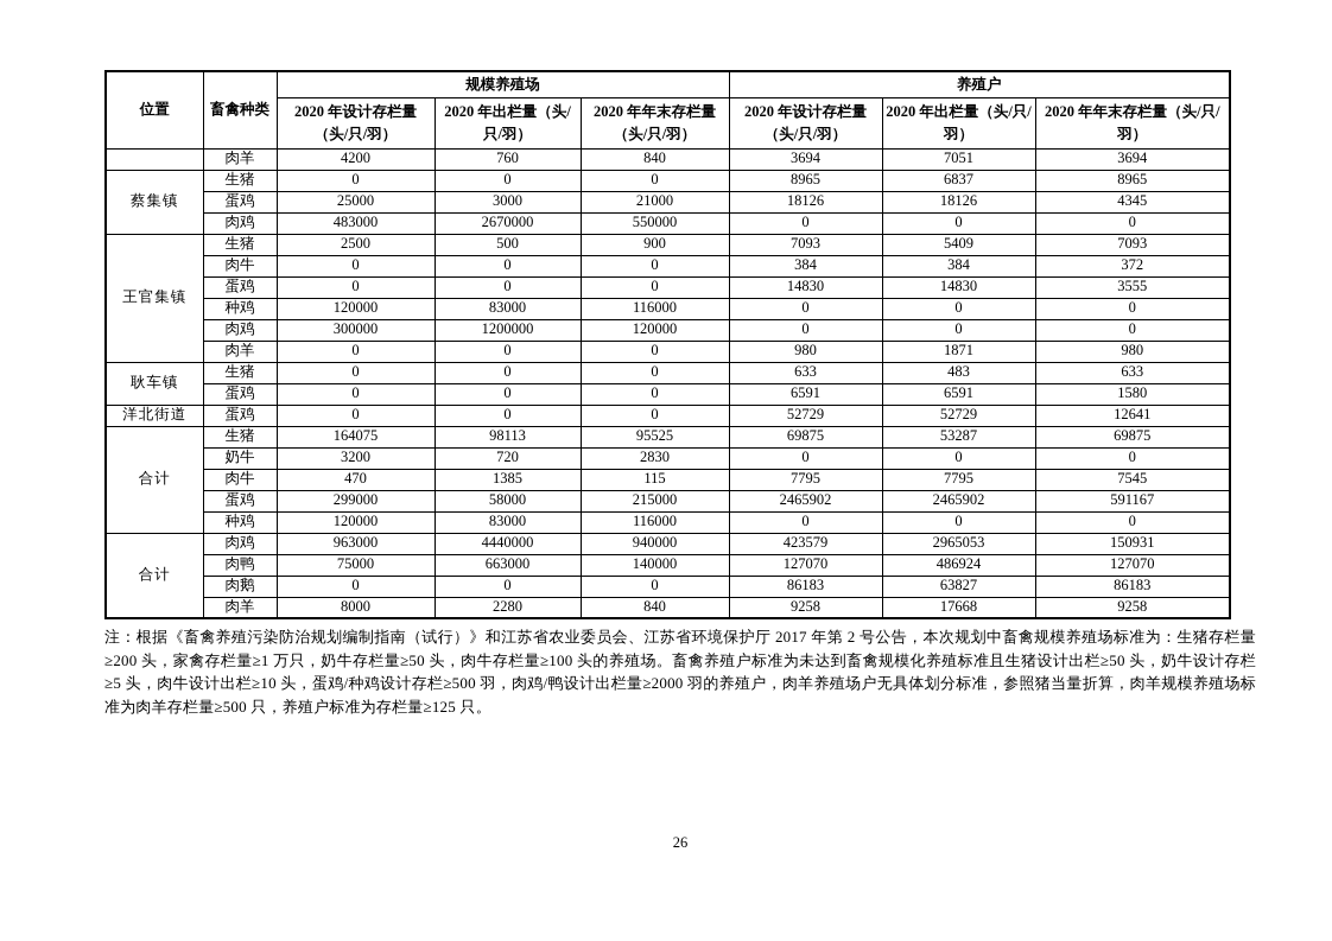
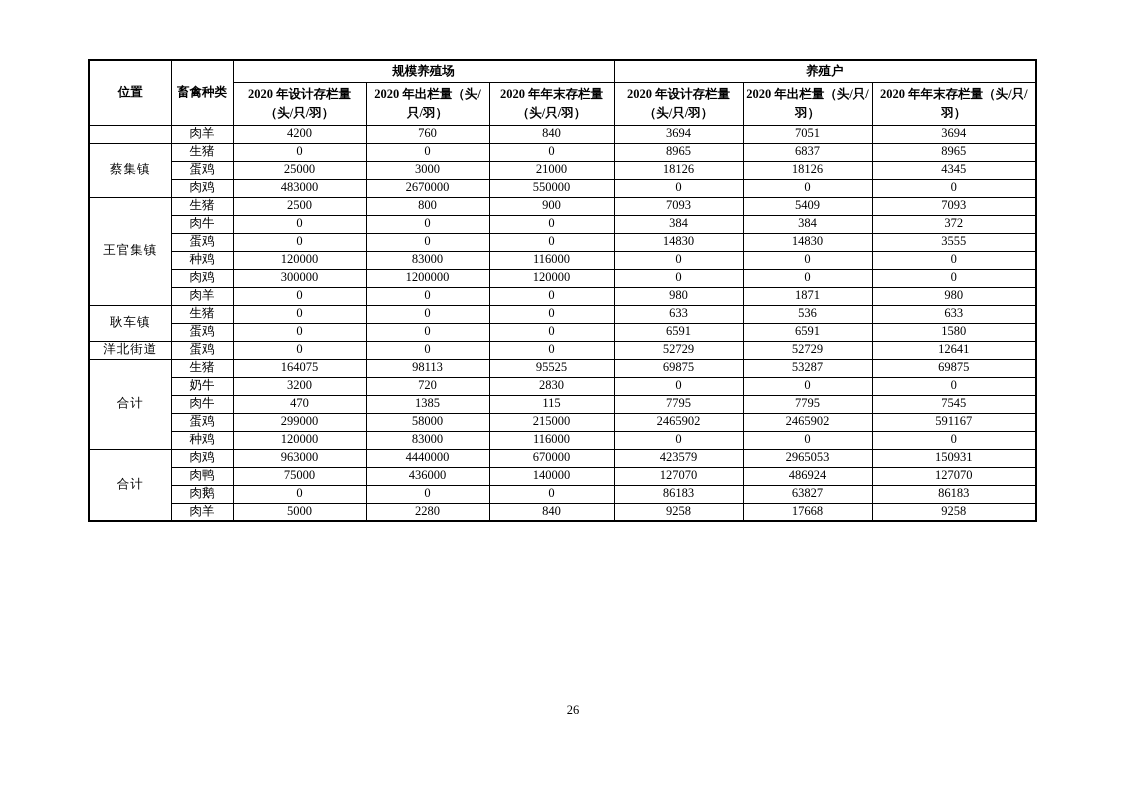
  位置	畜禽种类	规模养殖场	养殖户
  2020 年设计存栏量（头/只/羽）	2020 年出栏量（头/只/羽）	2020 年年末存栏量（头/只/羽）	2020 年设计存栏量（头/只/羽）	2020 年出栏量（头/只/羽）	2020 年年末存栏量（头/只/羽）
  	肉羊	4200	760	840	3694	7051	3694
  蔡集镇	生猪	0	0	0	8965	6837	8965
  蛋鸡	25000	3000	21000	18126	18126	4345
  肉鸡	483000	2670000	550000	0	0	0
- 王官集镇	生猪	2500	500	900	7093	5409	7093
+ 王官集镇	生猪	2500	800	900	7093	5409	7093
  肉牛	0	0	0	384	384	372
  蛋鸡	0	0	0	14830	14830	3555
  种鸡	120000	83000	116000	0	0	0
  肉鸡	300000	1200000	120000	0	0	0
  肉羊	0	0	0	980	1871	980
- 耿车镇	生猪	0	0	0	633	483	633
+ 耿车镇	生猪	0	0	0	633	536	633
  蛋鸡	0	0	0	6591	6591	1580
  洋北街道	蛋鸡	0	0	0	52729	52729	12641
  合计	生猪	164075	98113	95525	69875	53287	69875
  奶牛	3200	720	2830	0	0	0
  肉牛	470	1385	115	7795	7795	7545
  蛋鸡	299000	58000	215000	2465902	2465902	591167
  种鸡	120000	83000	116000	0	0	0
- 合计	肉鸡	963000	4440000	940000	423579	2965053	150931
+ 合计	肉鸡	963000	4440000	670000	423579	2965053	150931
- 肉鸭	75000	663000	140000	127070	486924	127070
+ 肉鸭	75000	436000	140000	127070	486924	127070
  肉鹅	0	0	0	86183	63827	86183
- 肉羊	8000	2280	840	9258	17668	9258
+ 肉羊	5000	2280	840	9258	17668	9258
- 注：根据《畜禽养殖污染防治规划编制指南（试行）》和江苏省农业委员会、江苏省环境保护厅 2017 年第 2 号公告，本次规划中畜禽规模养殖场标准为：生猪存栏量≥200 头，家禽存栏量≥1 万只，奶牛存栏量≥50 头，肉牛存栏量≥100 头的养殖场。畜禽养殖户标准为未达到畜禽规模化养殖标准且生猪设计出栏≥50 头，奶牛设计存栏≥5 头，肉牛设计出栏≥10 头，蛋鸡/种鸡设计存栏≥500 羽，肉鸡/鸭设计出栏量≥2000 羽的养殖户，肉羊养殖场户无具体划分标准，参照猪当量折算，肉羊规模养殖场标准为肉羊存栏量≥500 只，养殖户标准为存栏量≥125 只。
  26
